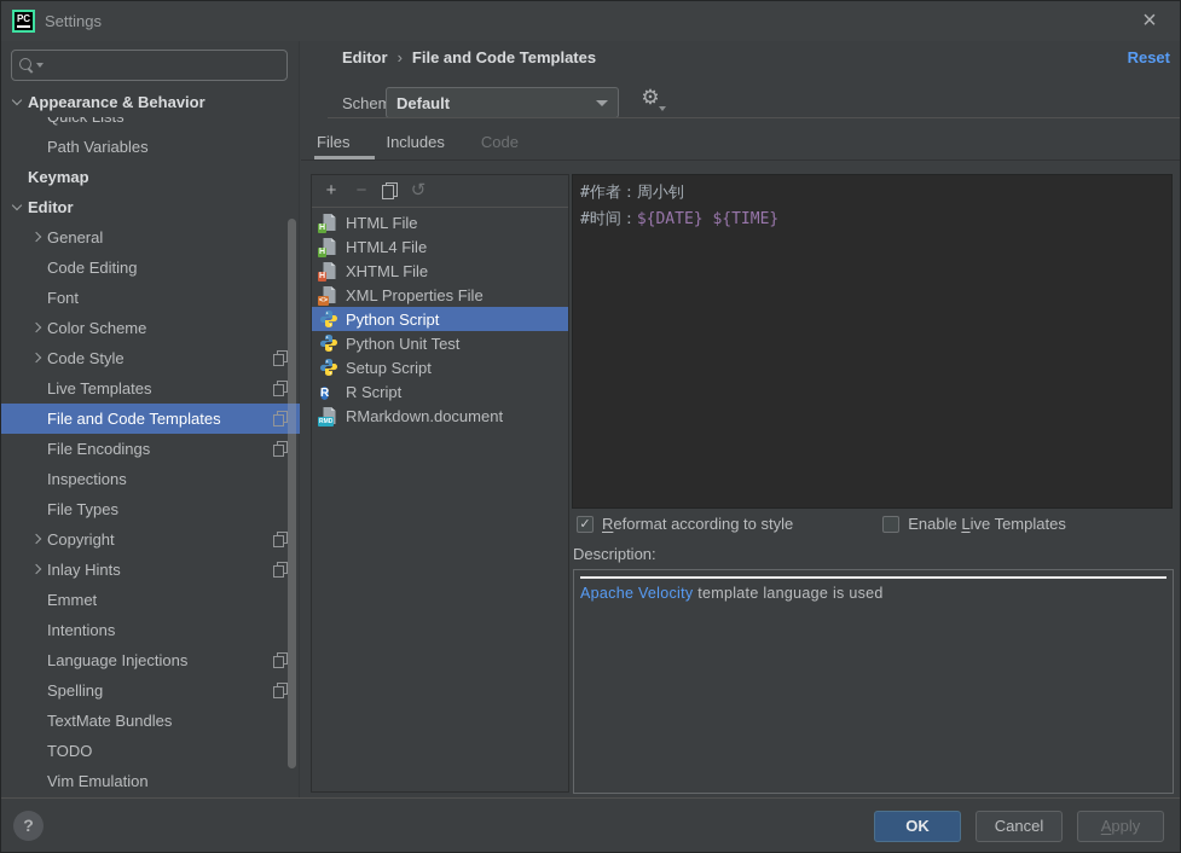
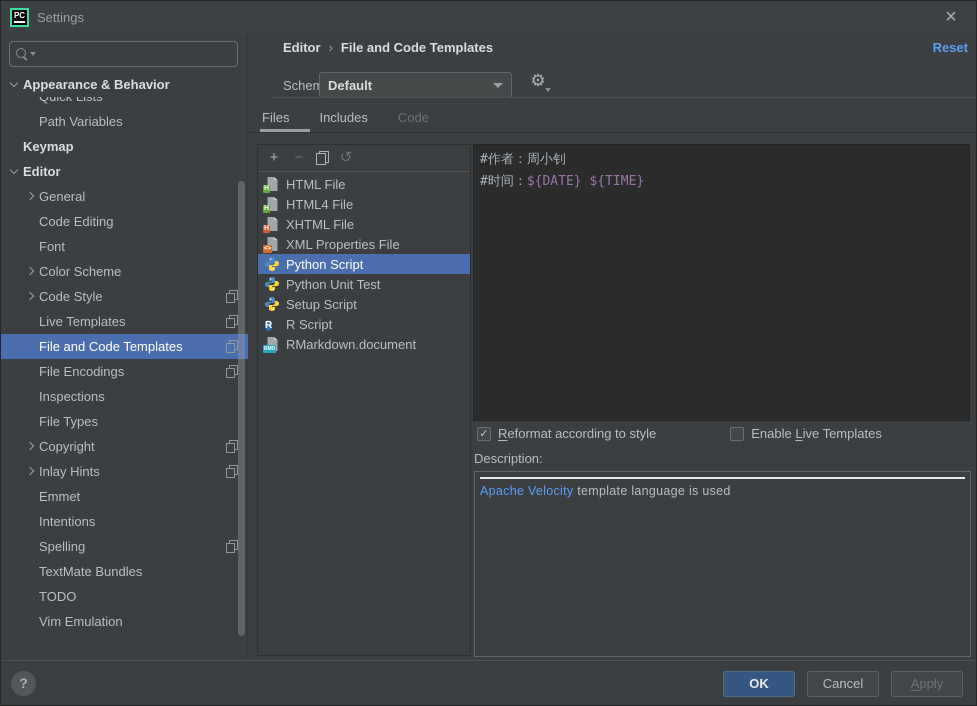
  PC
  Settings
  ×
  Appearance & Behavior
  Path Variables
  Keymap
  Editor
  General
  Code Editing
  Font
  Color Scheme
  Code Style
  Live Templates
  File and Code Templates
  File Encodings
  Inspections
  File Types
  Copyright
  Inlay Hints
  Emmet
  Intentions
- Language Injections
  Spelling
  TextMate Bundles
  TODO
  Vim Emulation
  Editor › File and Code Templates
  Reset
  Default
  ⚙
  Files
  Includes
  Code
  +
  −
  ↺
  HTML File
  HTML4 File
  XHTML File
  XML Properties File
  Python Script
  Python Unit Test
  Setup Script
  R
  R Script
  RMarkdown.document
  #作者：周小钊
  #时间：${DATE} ${TIME}
  ✓
  Reformat according to style
  Enable Live Templates
  Description:
  Apache Velocity template language is used
  ?
  OK
  Cancel
  Apply
